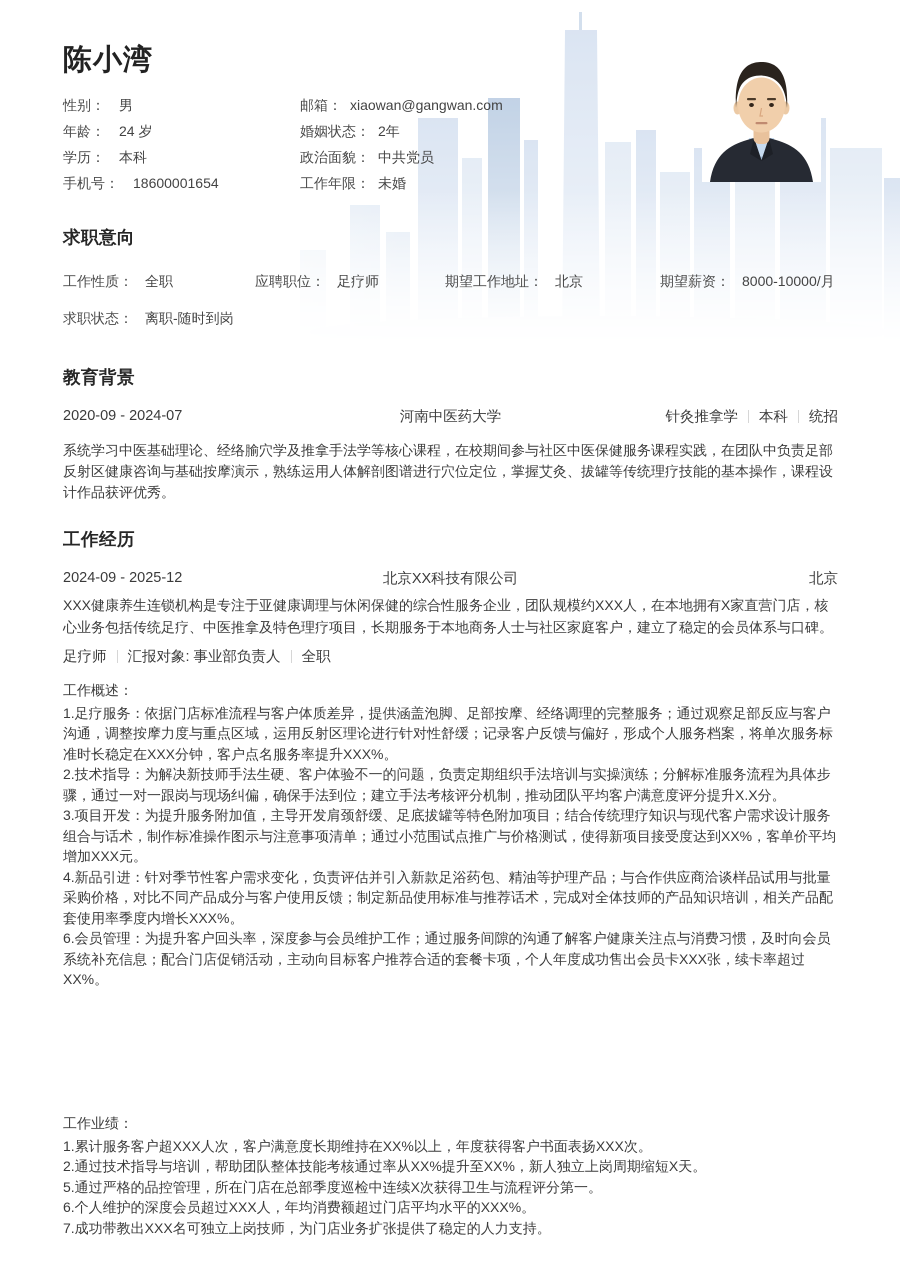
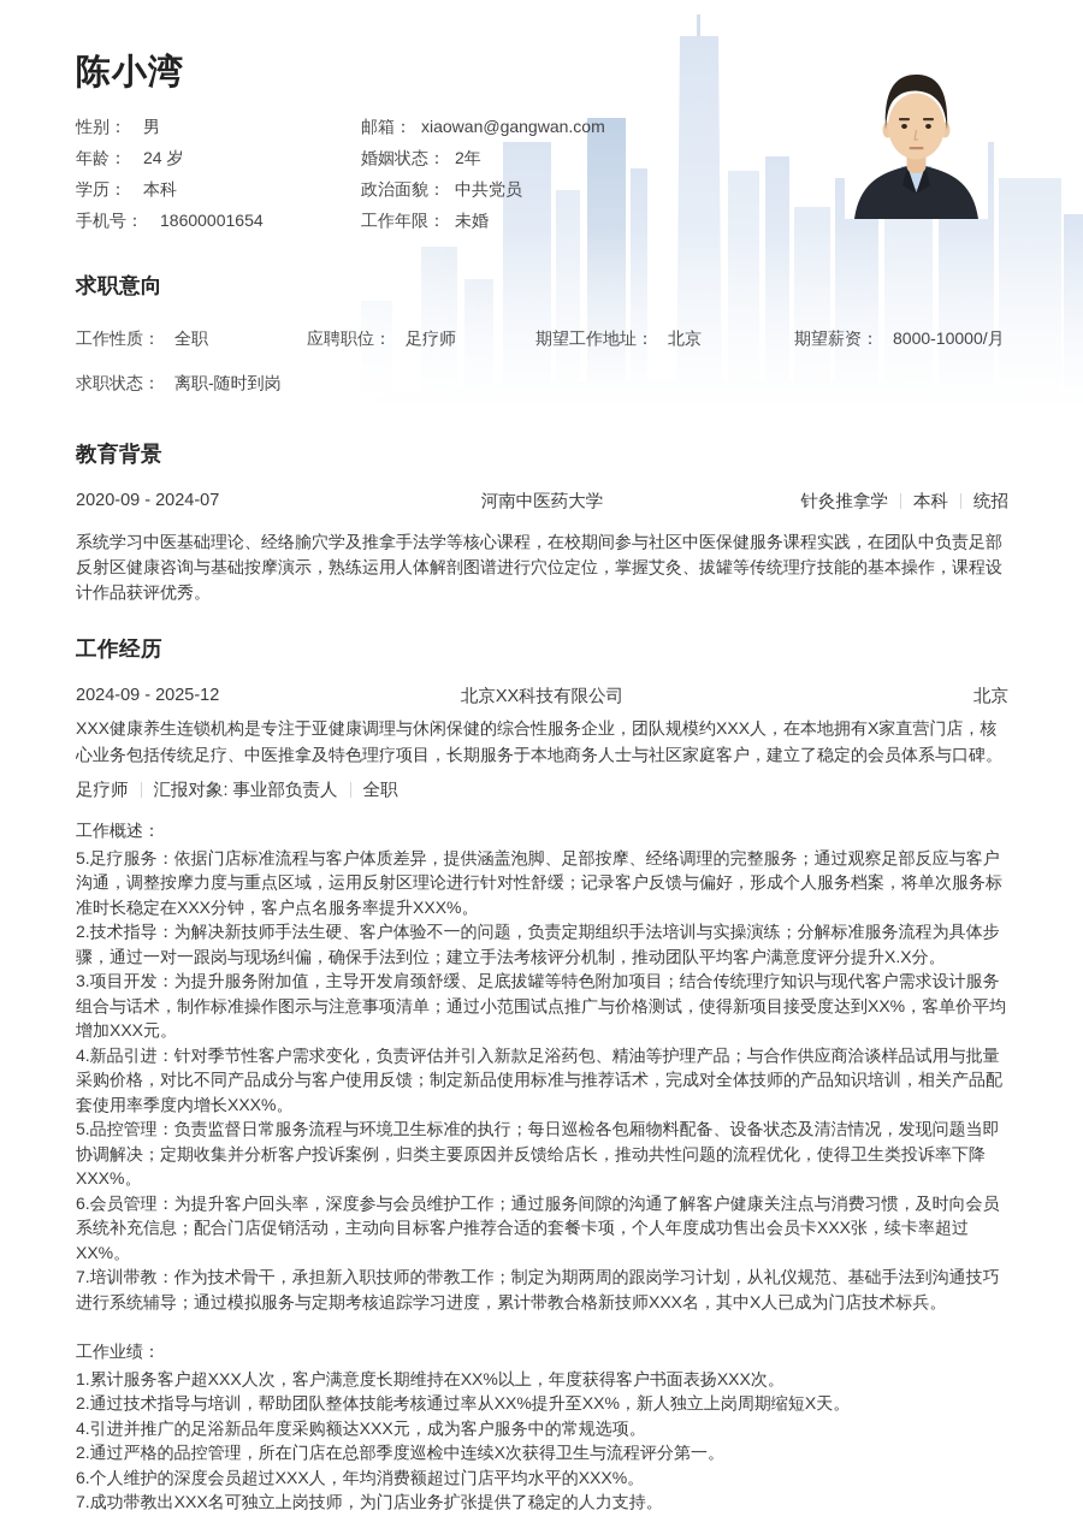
  陈小湾
  性别： 男
  年龄： 24 岁
  学历： 本科
  手机号： 18600001654
  邮箱： xiaowan@gangwan.com
  婚姻状态： 2年
  政治面貌： 中共党员
  工作年限： 未婚
  求职意向
  工作性质： 全职
  应聘职位： 足疗师
  期望工作地址： 北京
  期望薪资： 8000-10000/月
  求职状态： 离职-随时到岗
  教育背景
  2020-09 - 2024-07
  河南中医药大学
  针灸推拿学 本科 统招
  系统学习中医基础理论、经络腧穴学及推拿手法学等核心课程，在校期间参与社区中医保健服务课程实践，在团队中负责足部反射区健康咨询与基础按摩演示，熟练运用人体解剖图谱进行穴位定位，掌握艾灸、拔罐等传统理疗技能的基本操作，课程设计作品获评优秀。
  工作经历
  2024-09 - 2025-12
  北京XX科技有限公司
  北京
  XXX健康养生连锁机构是专注于亚健康调理与休闲保健的综合性服务企业，团队规模约XXX人，在本地拥有X家直营门店，核心业务包括传统足疗、中医推拿及特色理疗项目，长期服务于本地商务人士与社区家庭客户，建立了稳定的会员体系与口碑。
  足疗师 汇报对象: 事业部负责人 全职
  工作概述：
- 1.足疗服务：依据门店标准流程与客户体质差异，提供涵盖泡脚、足部按摩、经络调理的完整服务；通过观察足部反应与客户沟通，调整按摩力度与重点区域，运用反射区理论进行针对性舒缓；记录客户反馈与偏好，形成个人服务档案，将单次服务标准时长稳定在XXX分钟，客户点名服务率提升XXX%。
+ 5.足疗服务：依据门店标准流程与客户体质差异，提供涵盖泡脚、足部按摩、经络调理的完整服务；通过观察足部反应与客户沟通，调整按摩力度与重点区域，运用反射区理论进行针对性舒缓；记录客户反馈与偏好，形成个人服务档案，将单次服务标准时长稳定在XXX分钟，客户点名服务率提升XXX%。
  2.技术指导：为解决新技师手法生硬、客户体验不一的问题，负责定期组织手法培训与实操演练；分解标准服务流程为具体步骤，通过一对一跟岗与现场纠偏，确保手法到位；建立手法考核评分机制，推动团队平均客户满意度评分提升X.X分。
  3.项目开发：为提升服务附加值，主导开发肩颈舒缓、足底拔罐等特色附加项目；结合传统理疗知识与现代客户需求设计服务组合与话术，制作标准操作图示与注意事项清单；通过小范围试点推广与价格测试，使得新项目接受度达到XX%，客单价平均增加XXX元。
  4.新品引进：针对季节性客户需求变化，负责评估并引入新款足浴药包、精油等护理产品；与合作供应商洽谈样品试用与批量采购价格，对比不同产品成分与客户使用反馈；制定新品使用标准与推荐话术，完成对全体技师的产品知识培训，相关产品配套使用率季度内增长XXX%。
+ 5.品控管理：负责监督日常服务流程与环境卫生标准的执行；每日巡检各包厢物料配备、设备状态及清洁情况，发现问题当即协调解决；定期收集并分析客户投诉案例，归类主要原因并反馈给店长，推动共性问题的流程优化，使得卫生类投诉率下降XXX%。
  6.会员管理：为提升客户回头率，深度参与会员维护工作；通过服务间隙的沟通了解客户健康关注点与消费习惯，及时向会员系统补充信息；配合门店促销活动，主动向目标客户推荐合适的套餐卡项，个人年度成功售出会员卡XXX张，续卡率超过XX%。
+ 7.培训带教：作为技术骨干，承担新入职技师的带教工作；制定为期两周的跟岗学习计划，从礼仪规范、基础手法到沟通技巧进行系统辅导；通过模拟服务与定期考核追踪学习进度，累计带教合格新技师XXX名，其中X人已成为门店技术标兵。
  工作业绩：
  1.累计服务客户超XXX人次，客户满意度长期维持在XX%以上，年度获得客户书面表扬XXX次。
  2.通过技术指导与培训，帮助团队整体技能考核通过率从XX%提升至XX%，新人独立上岗周期缩短X天。
+ 4.引进并推广的足浴新品年度采购额达XXX元，成为客户服务中的常规选项。
- 5.通过严格的品控管理，所在门店在总部季度巡检中连续X次获得卫生与流程评分第一。
+ 2.通过严格的品控管理，所在门店在总部季度巡检中连续X次获得卫生与流程评分第一。
  6.个人维护的深度会员超过XXX人，年均消费额超过门店平均水平的XXX%。
  7.成功带教出XXX名可独立上岗技师，为门店业务扩张提供了稳定的人力支持。
